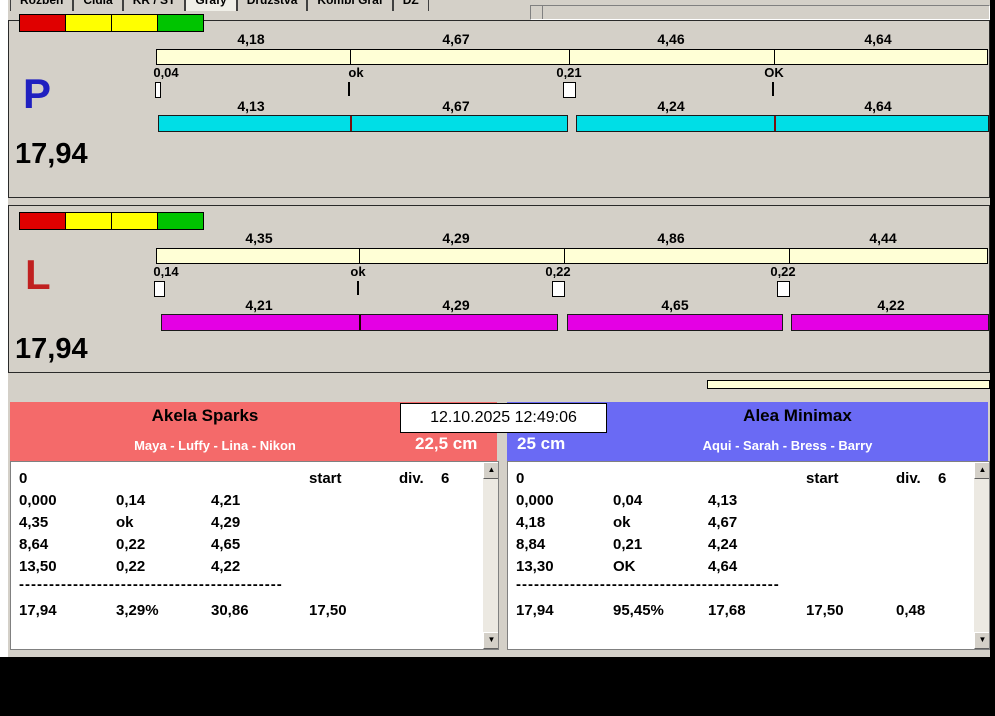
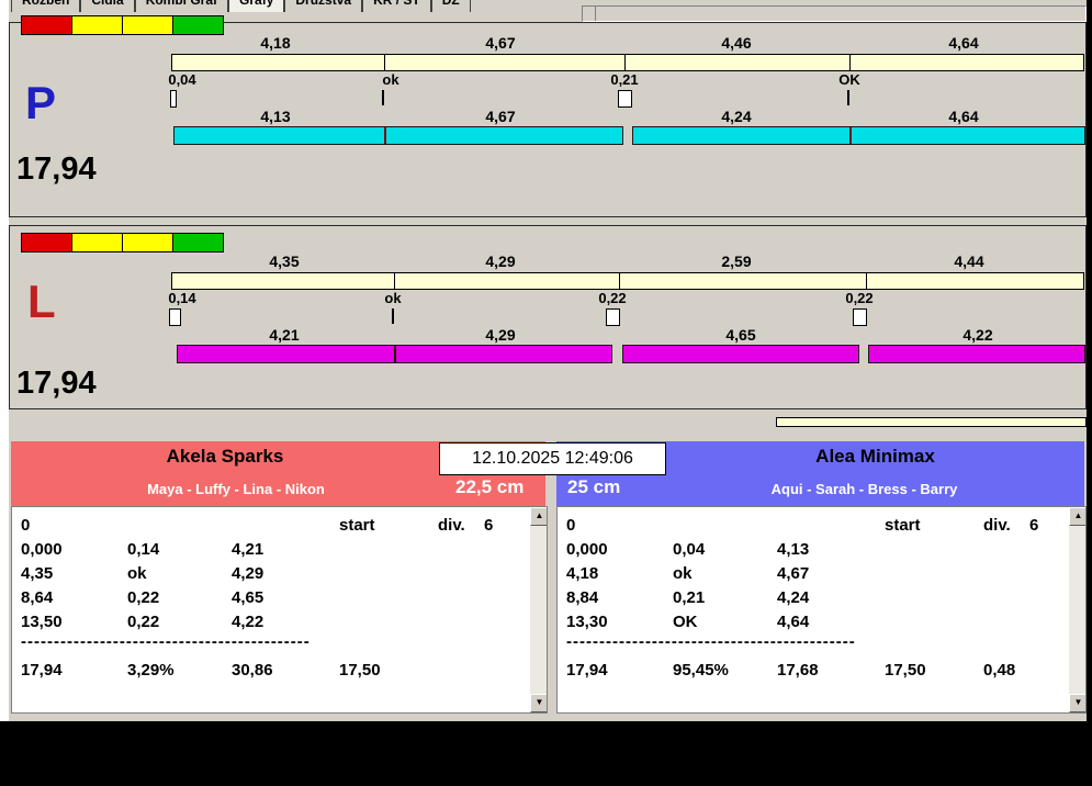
  Rozběh
  Čidla
- KR / ST
+ Kombi Graf
  Grafy
  Družstva
- Kombi Graf
+ KR / ST
  DZ
  4,18
  4,67
  4,46
  4,64
  0,04
  ok
  0,21
  OK
  4,13
  4,67
  4,24
  4,64
  P
  17,94
  4,35
  4,29
- 4,86
+ 2,59
  4,44
  0,14
  ok
  0,22
  0,22
  4,21
  4,29
  4,65
  4,22
  L
  17,94
  Akela Sparks
  Maya - Luffy - Lina - Nikon
  22,5 cm
  12.10.2025 12:49:06
  Alea Minimax
  Aqui - Sarah - Bress - Barry
  25 cm
  0
  start
  div.
  6
  0,000
  0,14
  4,21
  4,35
  ok
  4,29
  8,64
  0,22
  4,65
  13,50
  0,22
  4,22
  --------------------------------------------
  17,94
  3,29%
  30,86
  17,50
  ▲
  ▼
  0
  start
  div.
  6
  0,000
  0,04
  4,13
  4,18
  ok
  4,67
  8,84
  0,21
  4,24
  13,30
  OK
  4,64
  --------------------------------------------
  17,94
  95,45%
  17,68
  17,50
  0,48
  ▲
  ▼
